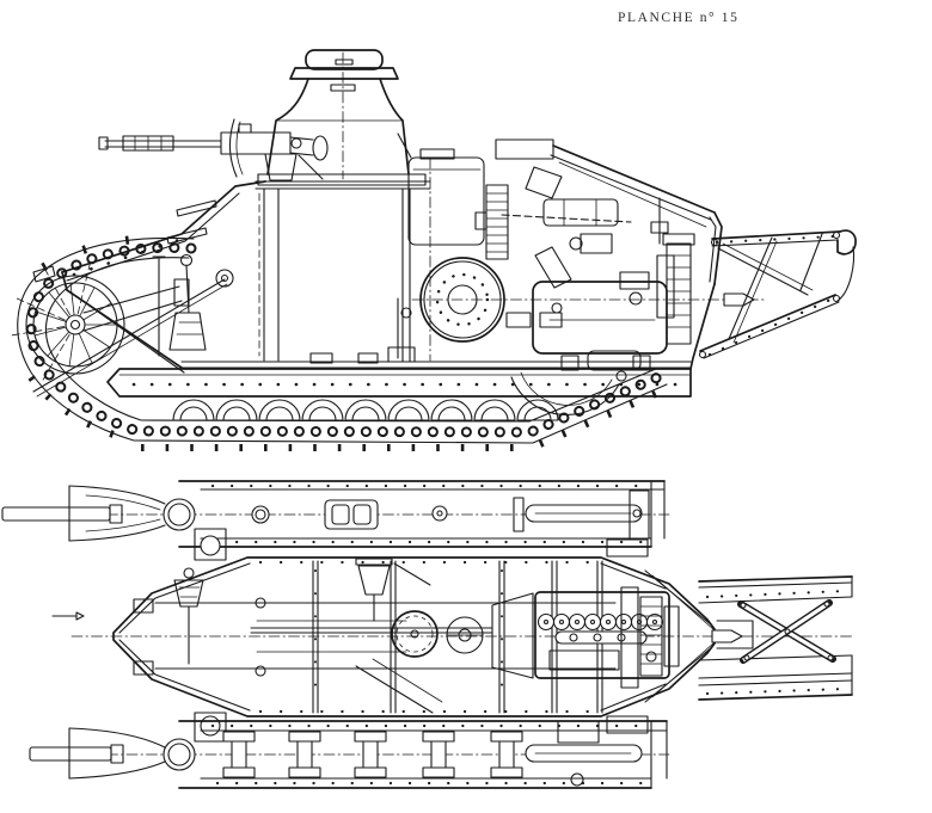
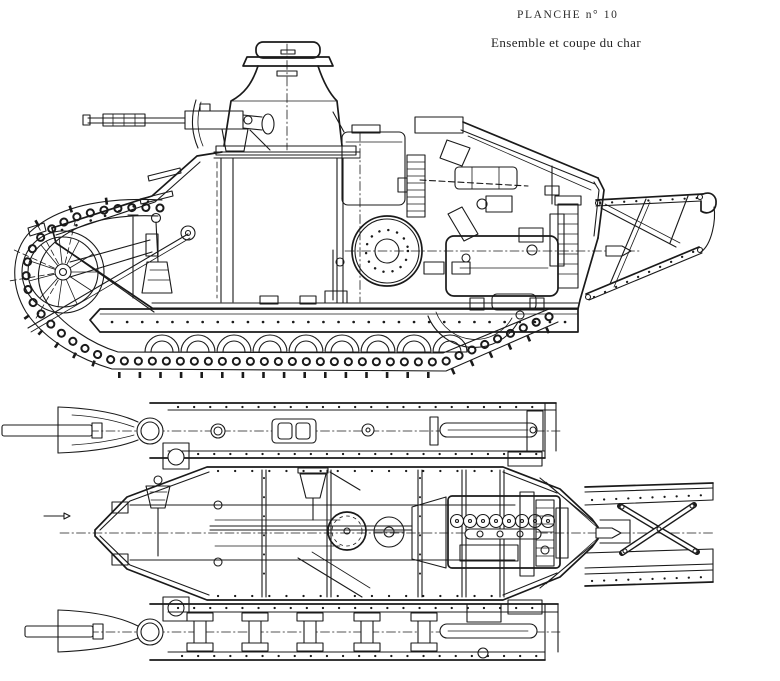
- PLANCHE n° 15
+ PLANCHE n° 10
+ Ensemble et coupe du char
